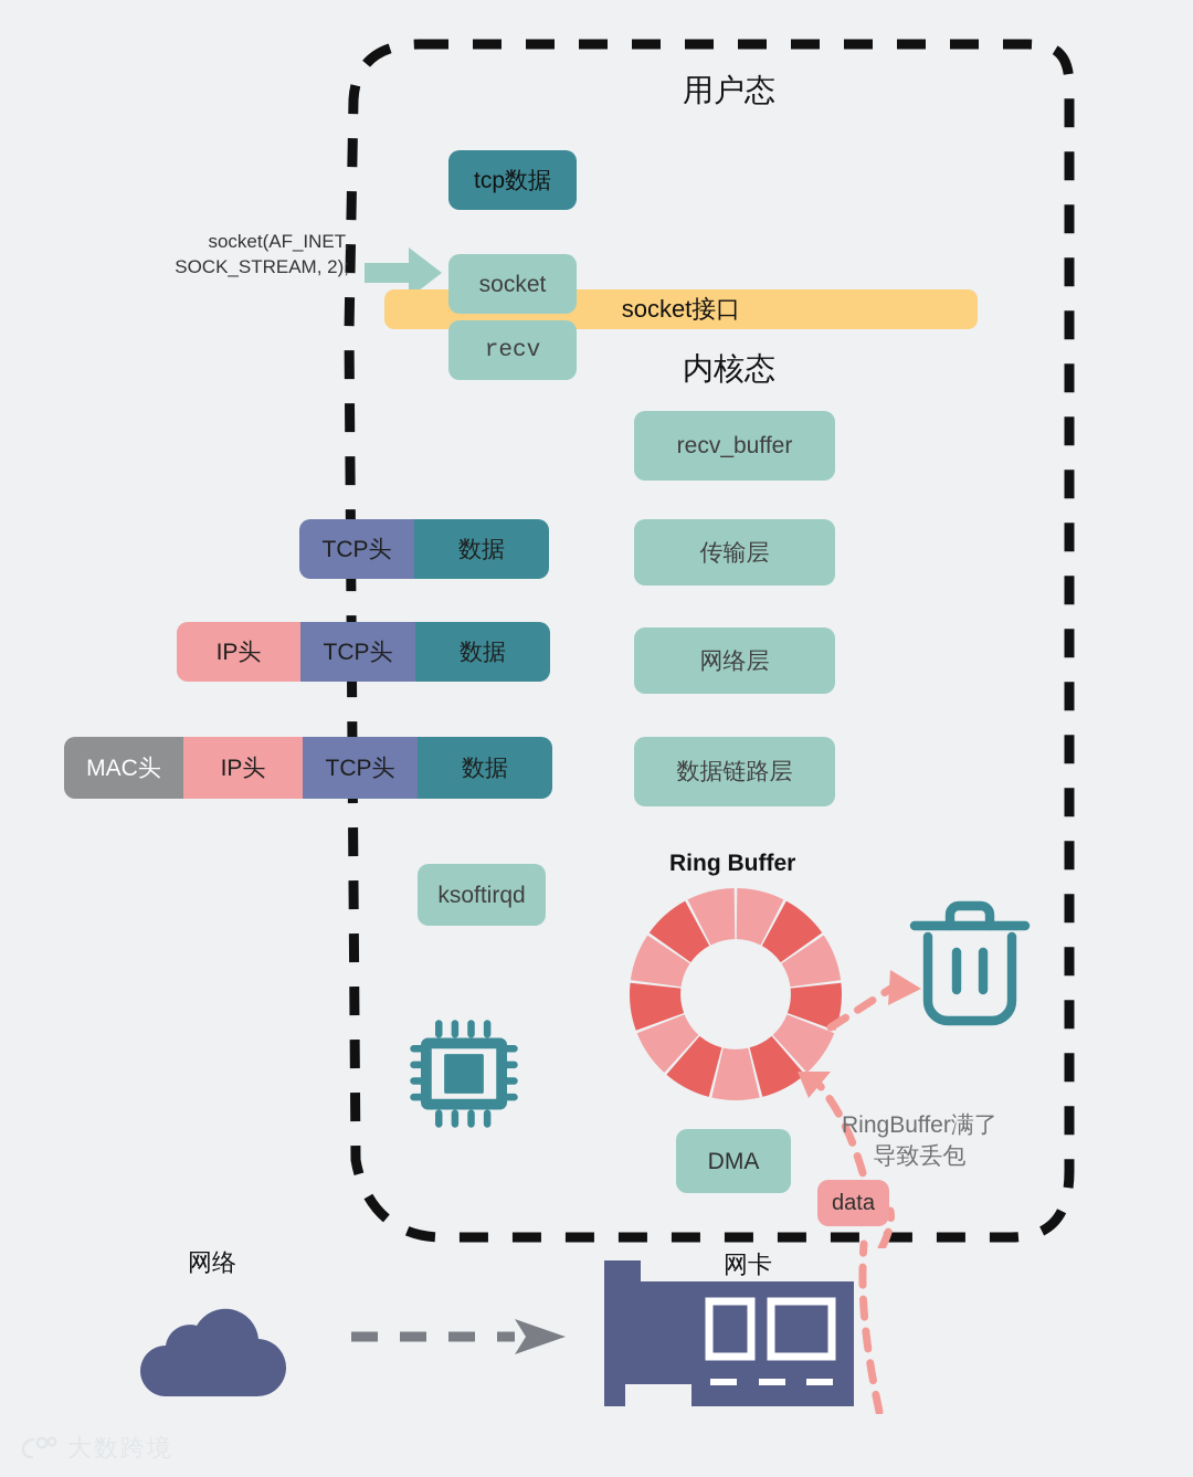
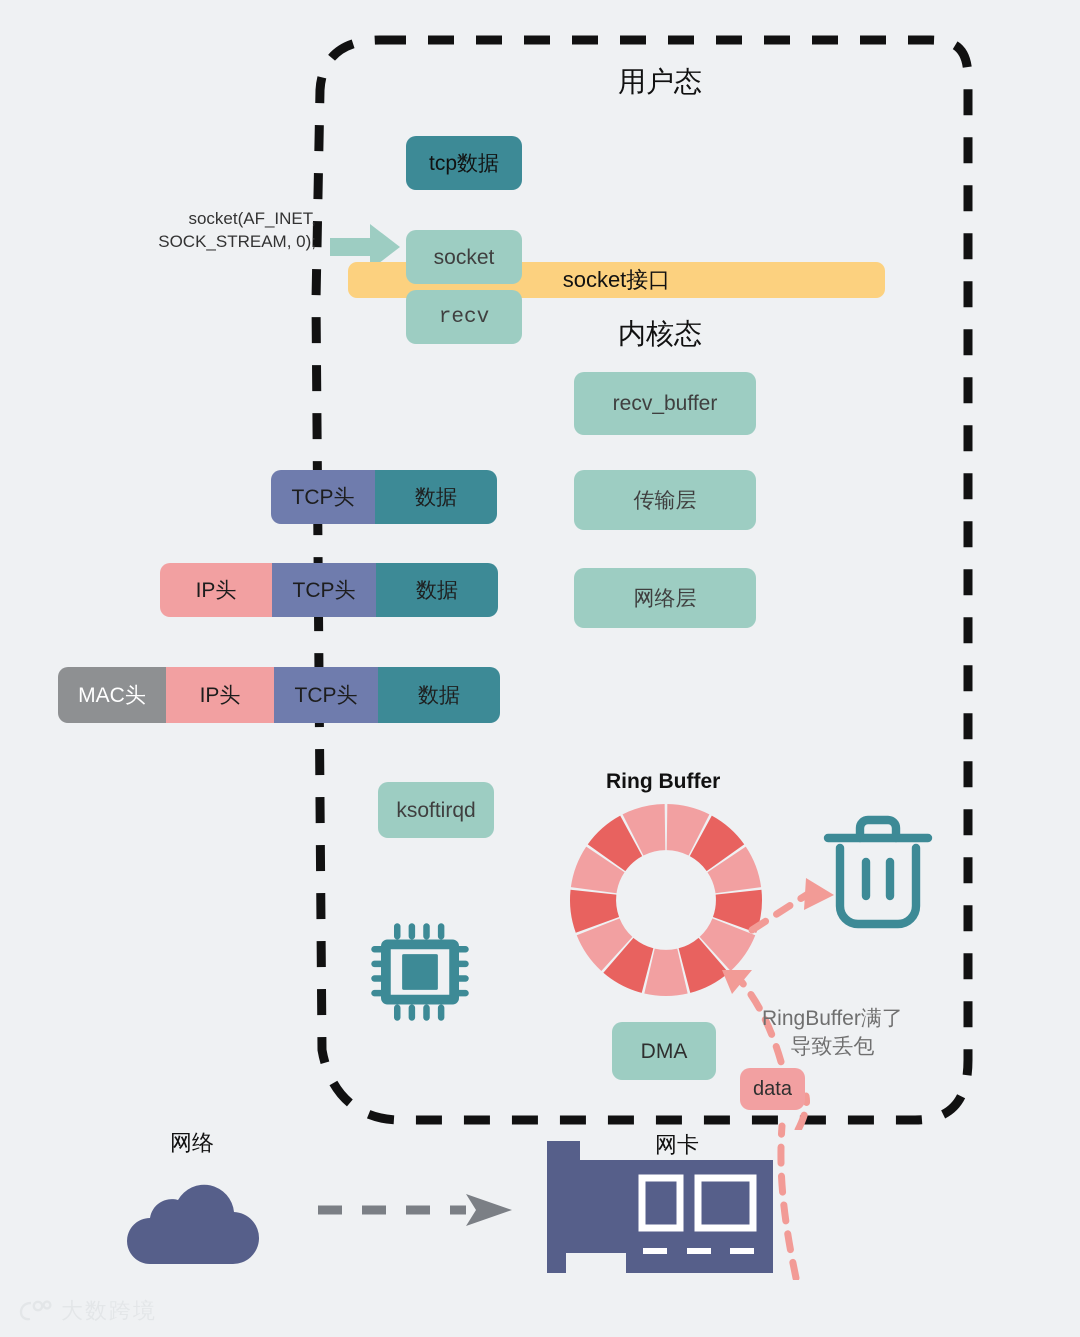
  用户态
  内核态
  socket(AF_INET,
- SOCK_STREAM, 2);
+ SOCK_STREAM, 0);
  socket接口
  tcp数据
  socket
  recv
  recv_buffer
  传输层
  网络层
- 数据链路层
  TCP头
  数据
  IP头
  TCP头
  数据
  MAC头
  IP头
  TCP头
  数据
  ksoftirqd
  Ring Buffer
  RingBuffer满了
  导致丢包
  DMA
  data
  网络
  网卡
